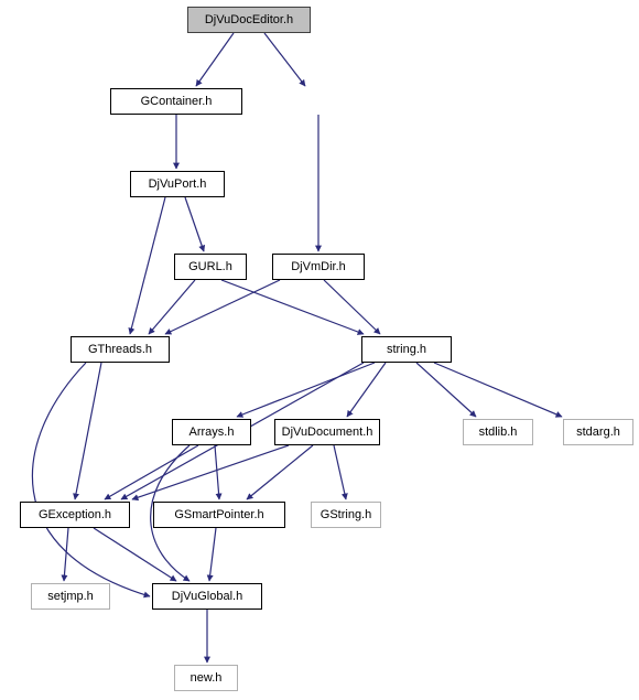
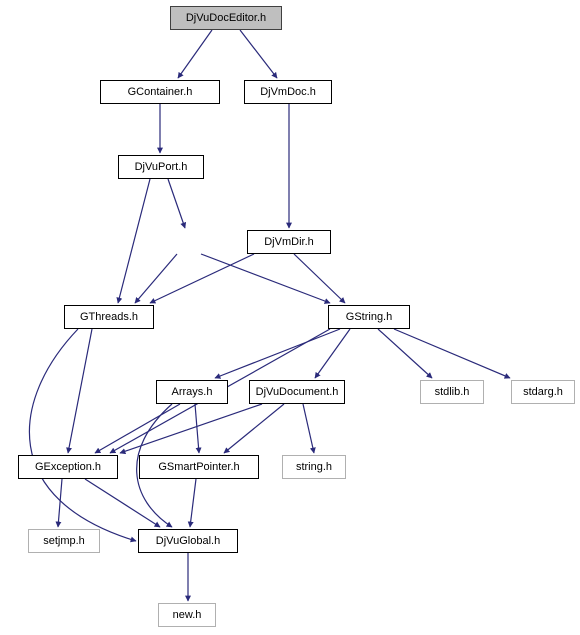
  DjVuDocEditor.h
  GContainer.h
+ DjVmDoc.h
  DjVuPort.h
- GURL.h
  DjVmDir.h
  GThreads.h
- string.h
+ GString.h
  Arrays.h
  DjVuDocument.h
  stdlib.h
  stdarg.h
  GException.h
  GSmartPointer.h
- GString.h
+ string.h
  setjmp.h
  DjVuGlobal.h
  new.h
